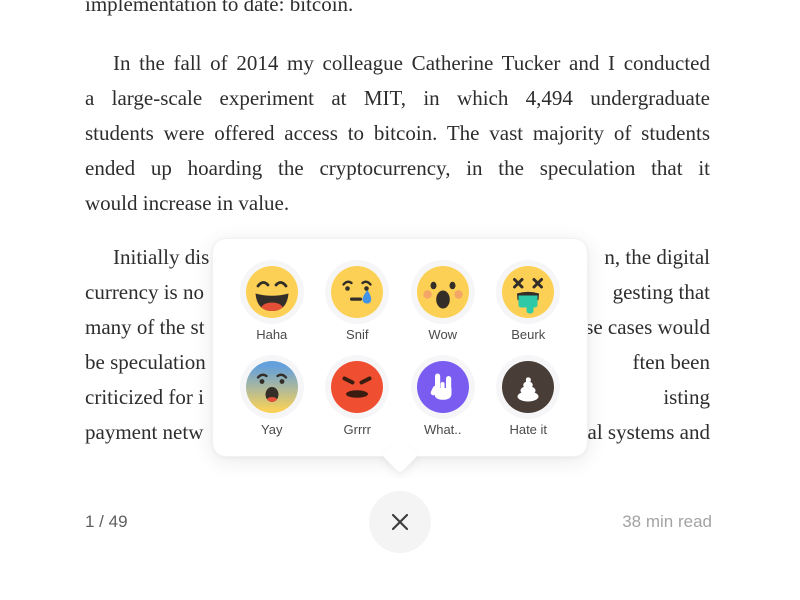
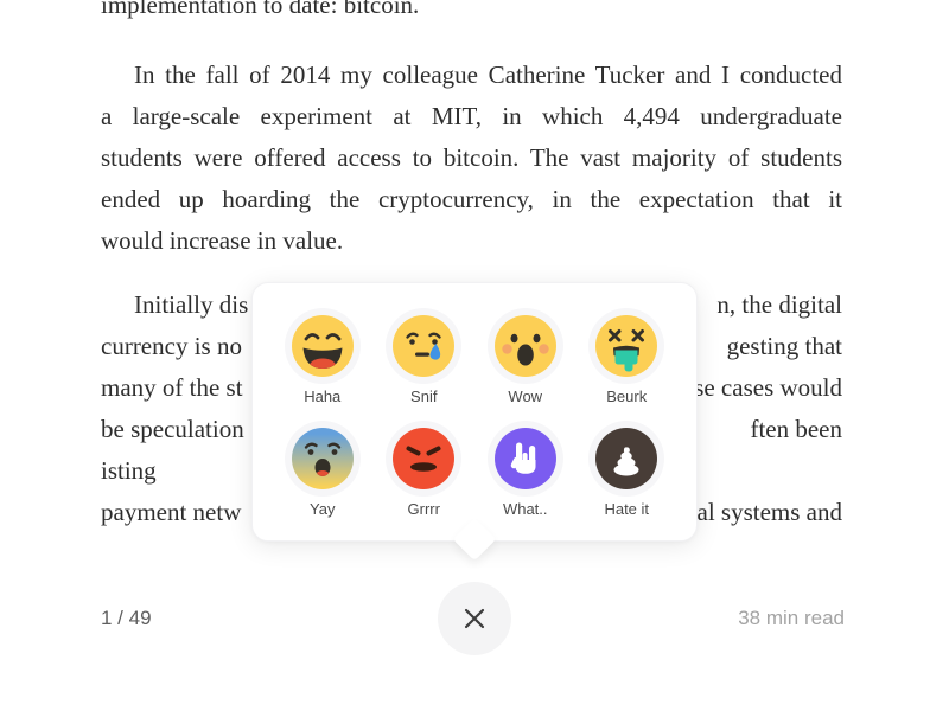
  implementation to date: bitcoin.
  In the fall of 2014 my colleague Catherine Tucker and I conducted
  a large-scale experiment at MIT, in which 4,494 undergraduate
  students were offered access to bitcoin. The vast majority of students
- ended up hoarding the cryptocurrency, in the speculation that it
+ ended up hoarding the cryptocurrency, in the expectation that it
  would increase in value.
  Initially dis
  n, the digital
  currency is no
  gesting that
  many of the st
  se cases would
  be speculation
  ften been
- criticized for i
  isting
  payment netw
  al systems and
  Haha
  Snif
  Wow
  Beurk
  Yay
  Grrrr
  What..
  Hate it
  1 / 49
  38 min read
